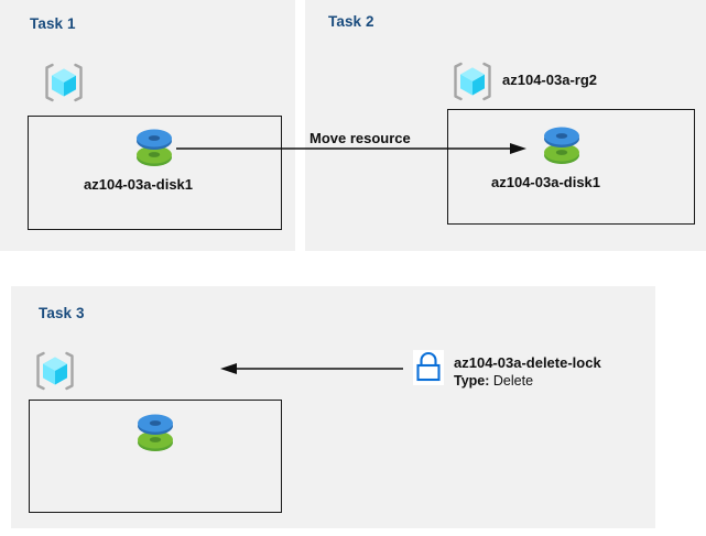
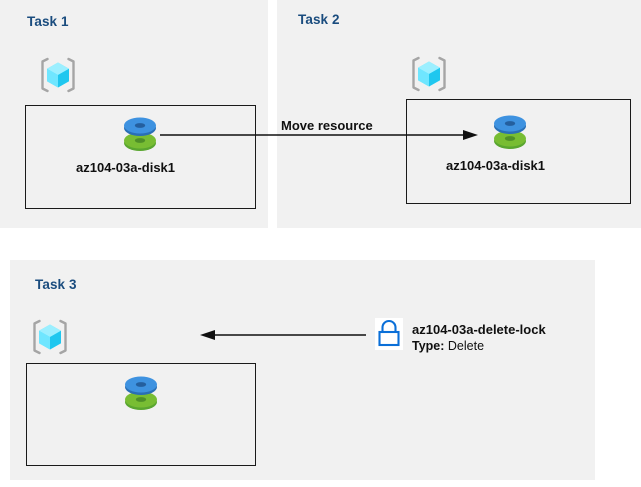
  Task 1
  az104-03a-disk1
  Task 2
- az104-03a-rg2
  az104-03a-disk1
  Move resource
  Task 3
  az104-03a-delete-lock
  Type: Delete
